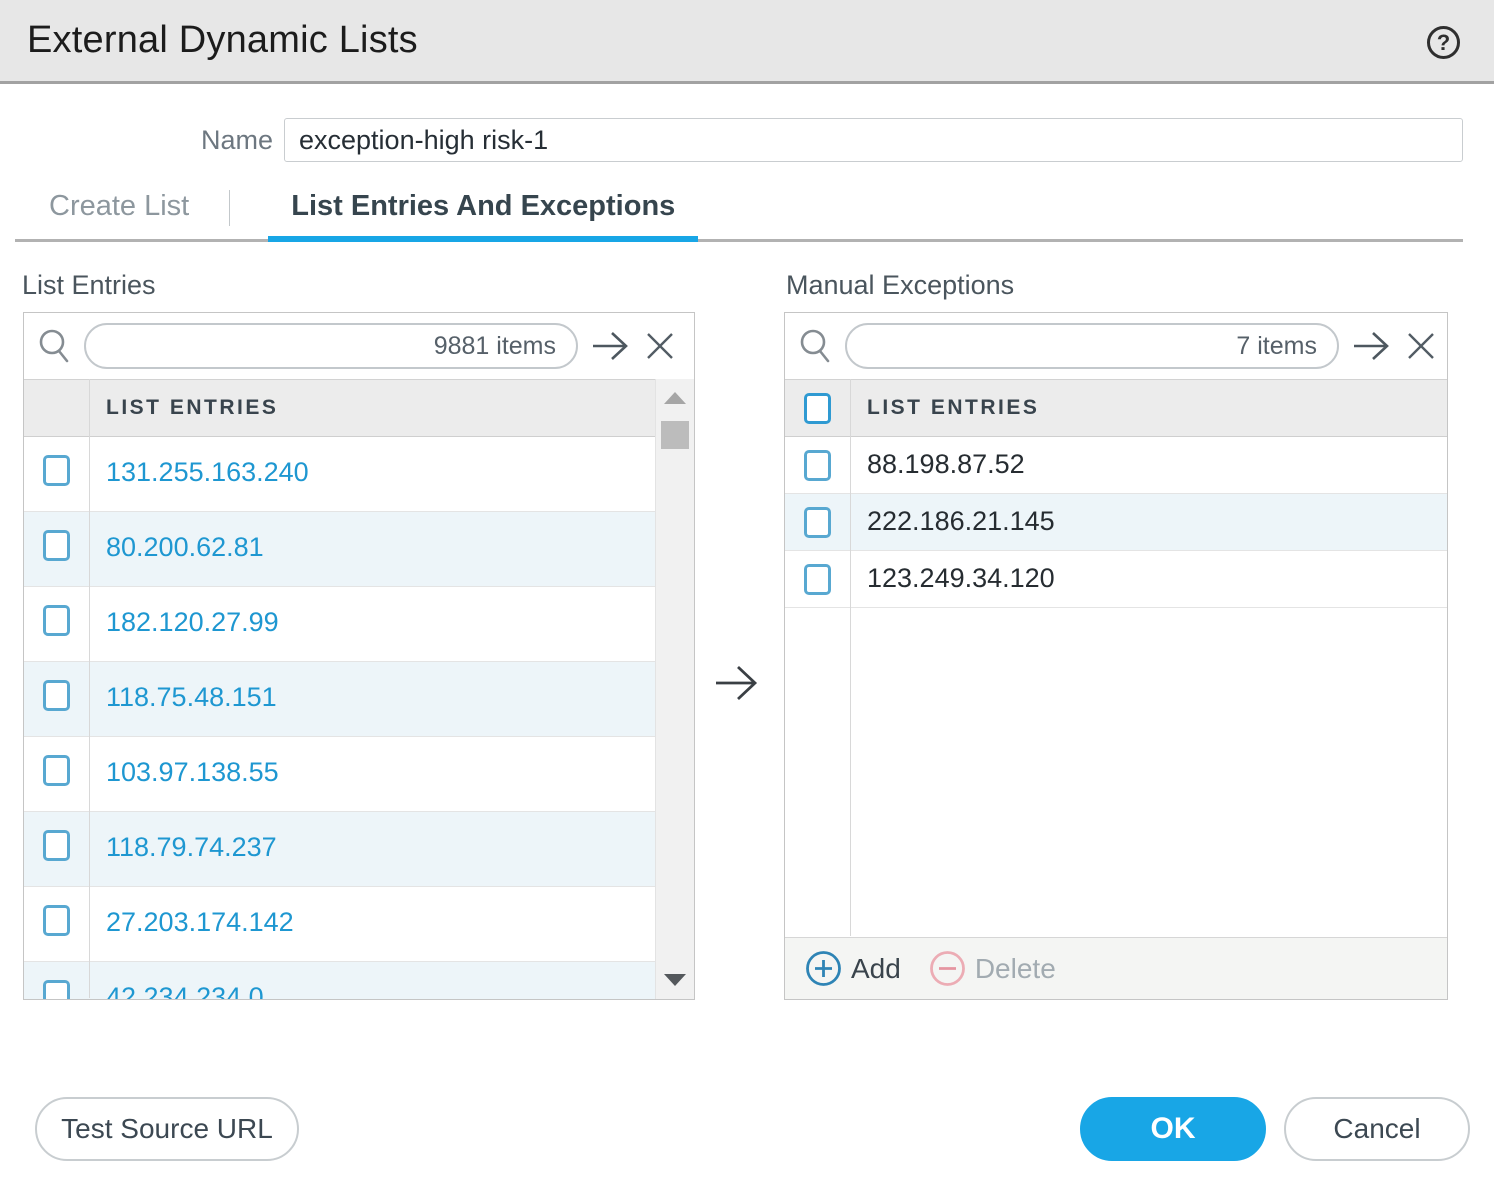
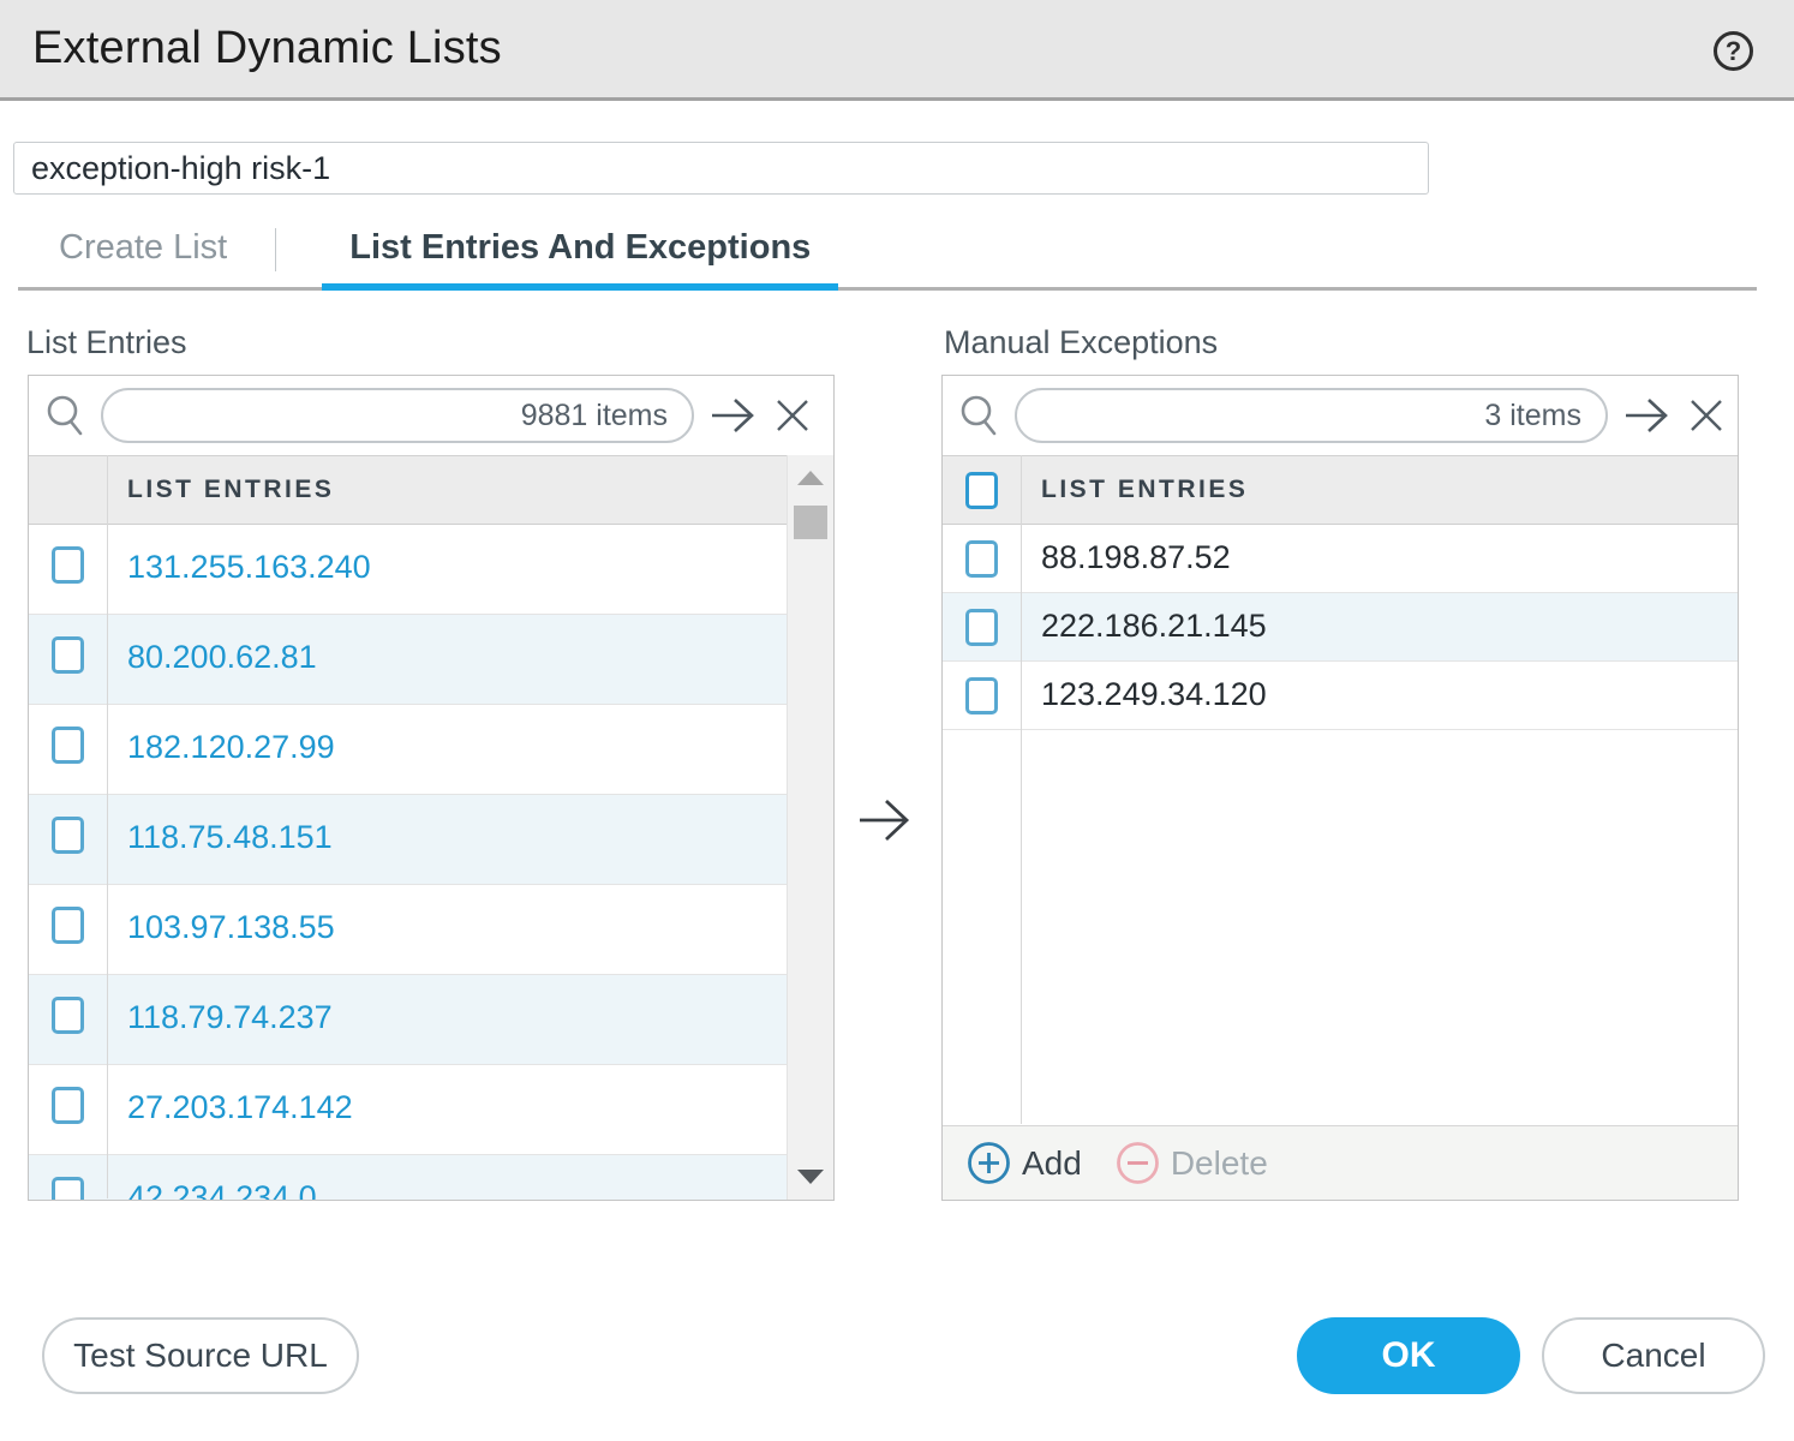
  External Dynamic Lists
  ?
- Name
  exception-high risk-1
  Create List
  List Entries And Exceptions
  List Entries
  Manual Exceptions
  9881 items
  LIST ENTRIES
  131.255.163.240
  80.200.62.81
  182.120.27.99
  118.75.48.151
  103.97.138.55
  118.79.74.237
  27.203.174.142
  42.234.234.0
- 7 items
+ 3 items
  LIST ENTRIES
  88.198.87.52
  222.186.21.145
  123.249.34.120
  Add
  Delete
  Test Source URL
  OK
  Cancel
